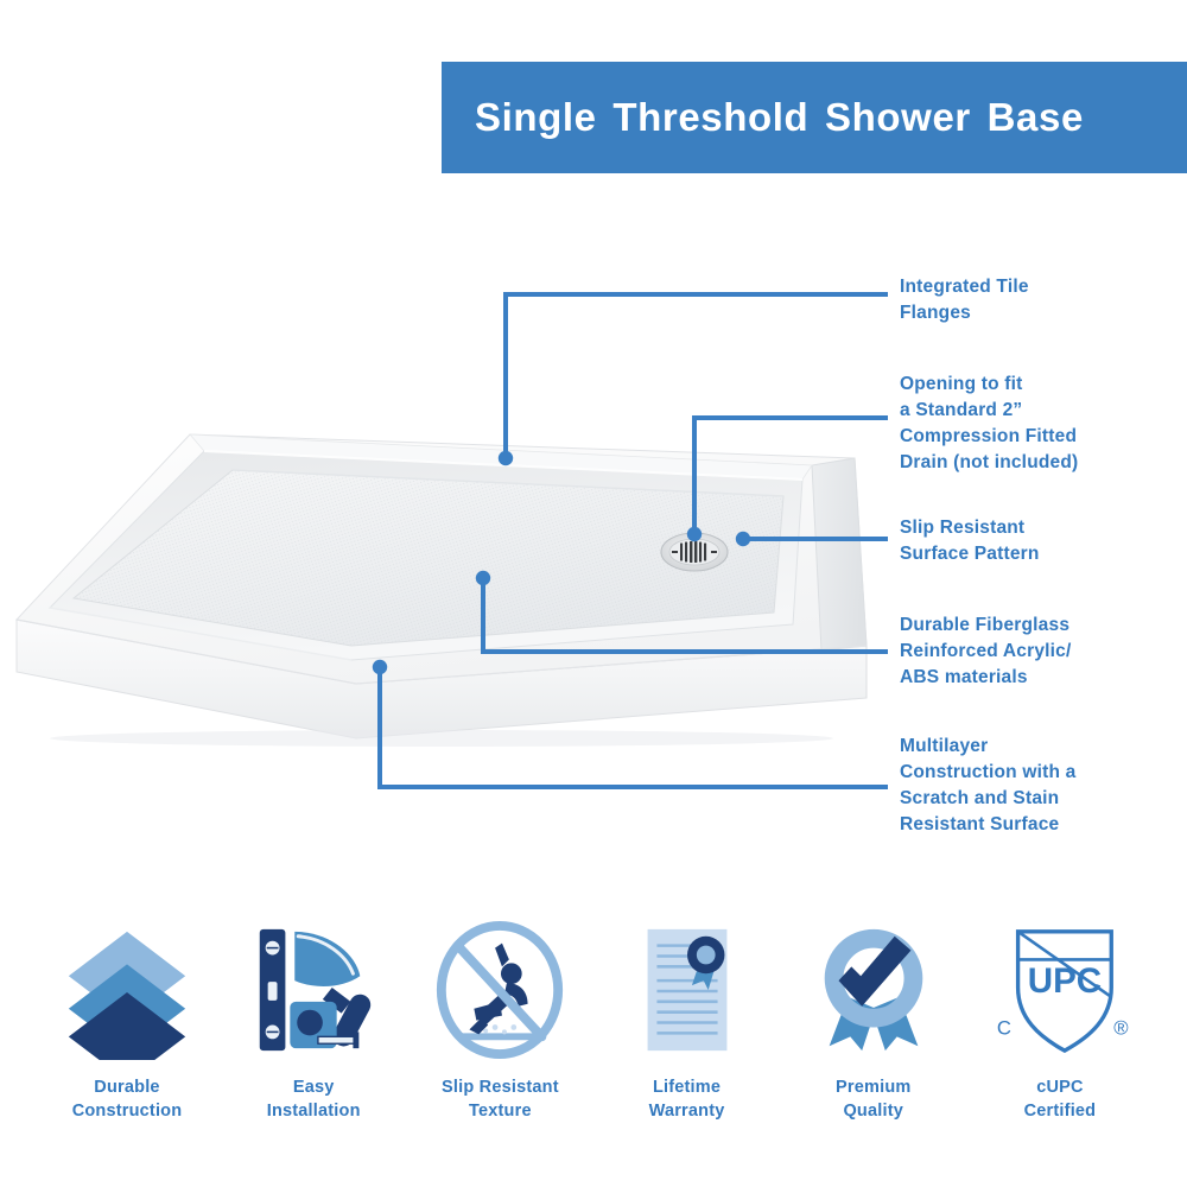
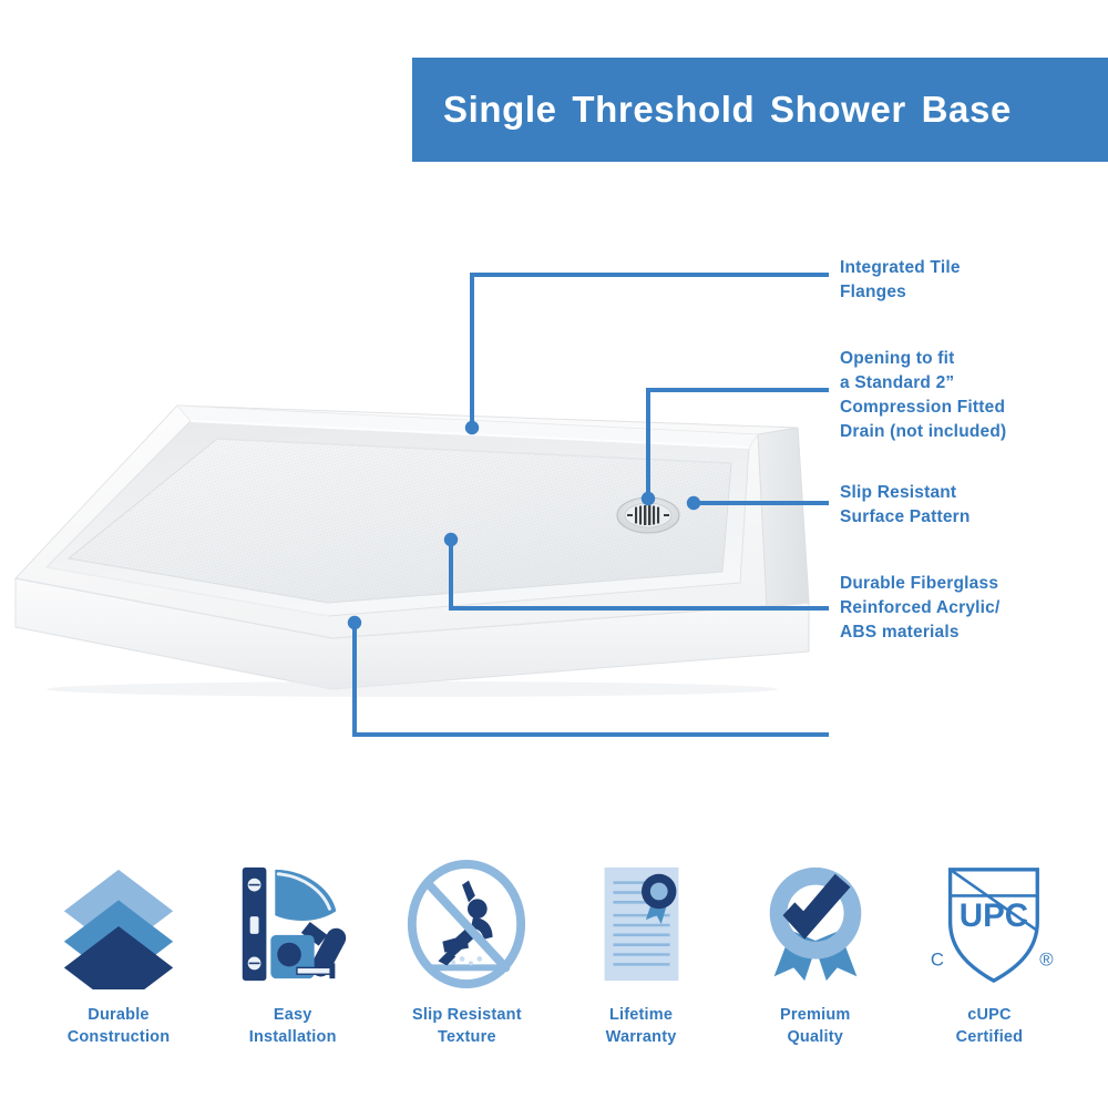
  Single Threshold Shower Base
  Integrated Tile
  Flanges
  Opening to fit
  a Standard 2”
  Compression Fitted
  Drain (not included)
  Slip Resistant
  Surface Pattern
  Durable Fiberglass
  Reinforced Acrylic/
  ABS materials
- Multilayer
- Construction with a
- Scratch and Stain
- Resistant Surface
  Durable
  Construction
  Easy
  Installation
  Slip Resistant
  Texture
  Lifetime
  Warranty
  Premium
  Quality
  UPC
  C
  ®
  cUPC
  Certified
